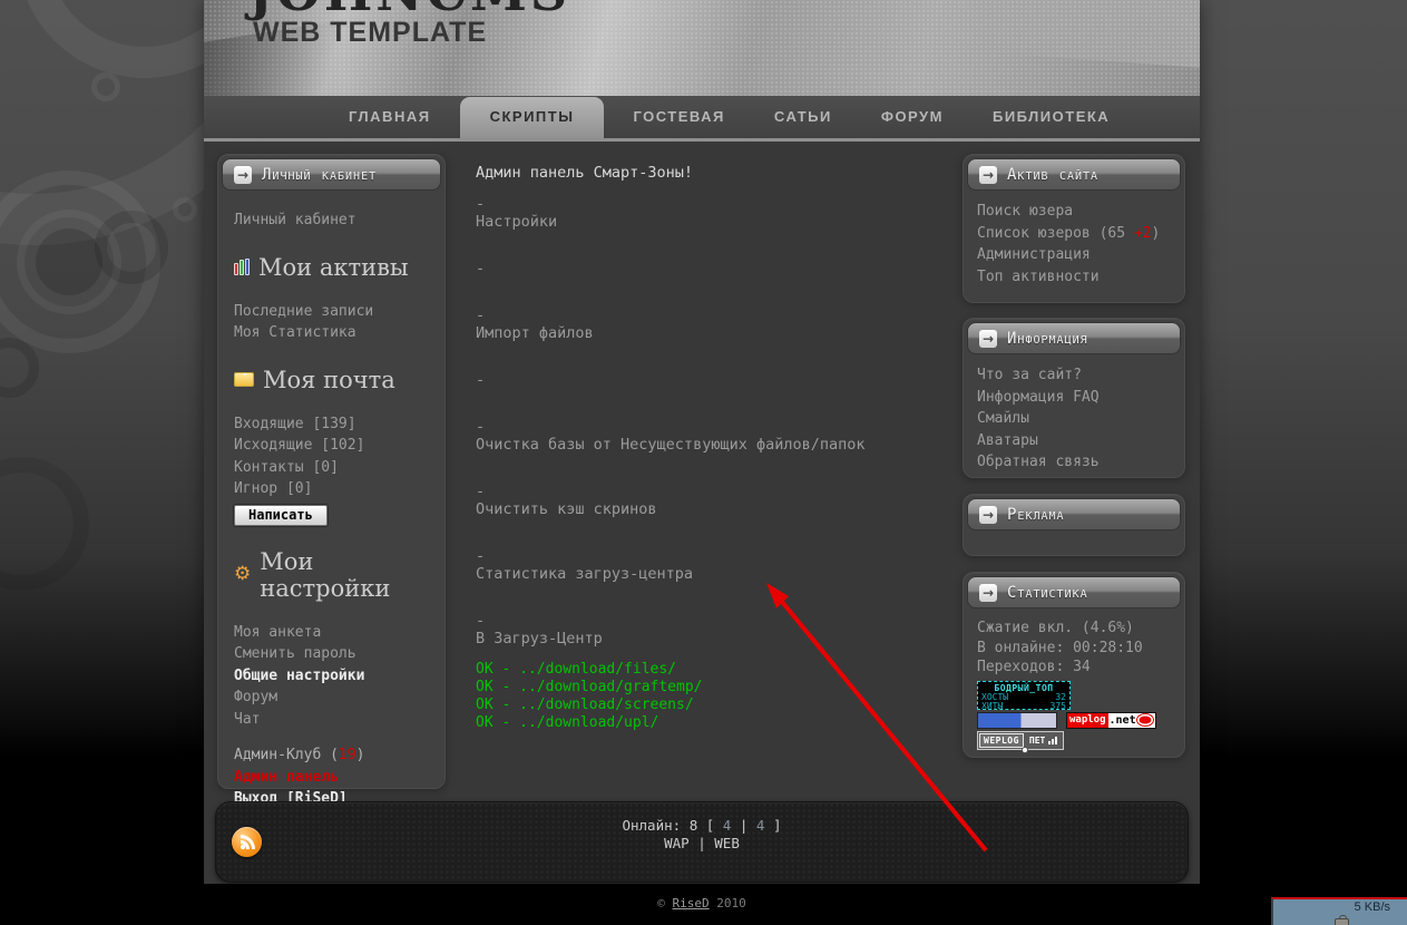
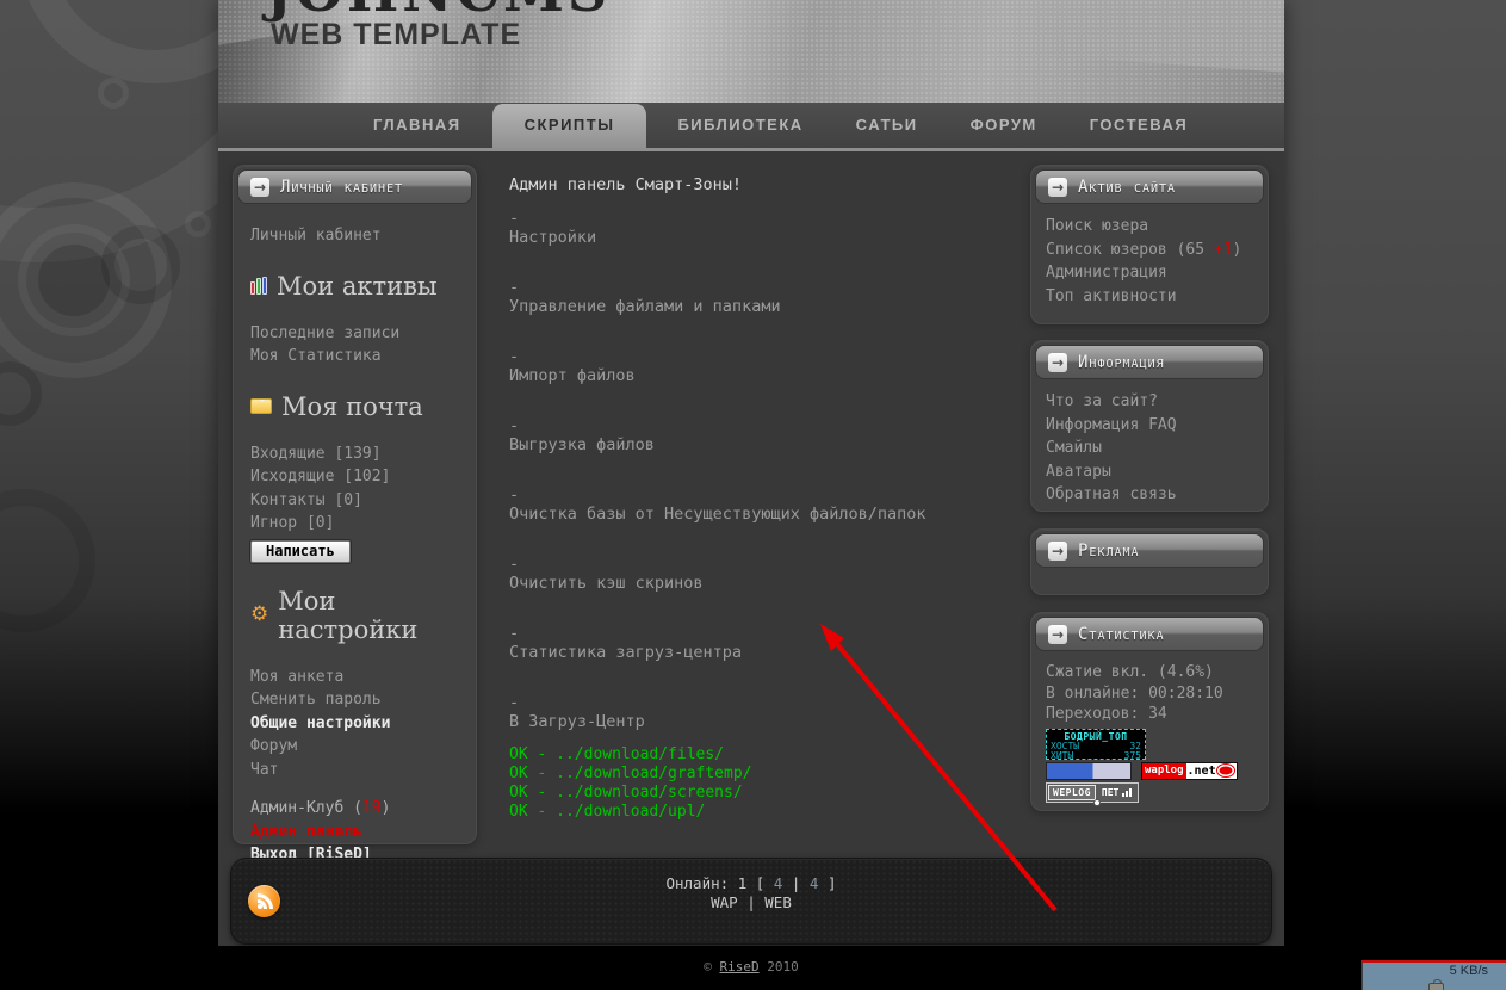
  WEB TEMPLATE
  ГЛАВНАЯ
  СКРИПТЫ
- ГОСТЕВАЯ
+ БИБЛИОТЕКА
  САТЬИ
  ФОРУМ
- БИБЛИОТЕКА
+ ГОСТЕВАЯ
  →
  Личный кабинет
  Личный кабинет
  Мои активы
  Последние записи
  Моя Статистика
  Моя почта
  Входящие [139]
  Исходящие [102]
  Контакты [0]
  Игнор [0]
  Написать
  ⚙
  Мои настройки
  Моя анкета
  Сменить пароль
  Общие настройки
  Форум
  Чат
  Админ-Клуб (19)
  Админ панель
  Выход [RiSeD]
  Админ панель Смарт-Зоны!
  -
  Настройки
  -
+ Управление файлами и папками
  -
  Импорт файлов
  -
+ Выгрузка файлов
  -
  Очистка базы от Несуществующих файлов/папок
  -
  Очистить кэш скринов
  -
  Статистика загруз-центра
  -
  В Загруз-Центр
  OK - ../download/files/
  OK - ../download/graftemp/
  OK - ../download/screens/
  OK - ../download/upl/
  →
  Актив сайта
  Поиск юзера
- Список юзеров (65 +2)
+ Список юзеров (65 +1)
  Администрация
  Топ активности
  →
  Информация
  Что за сайт?
  Информация FAQ
  Смайлы
  Аватары
  Обратная связь
  →
  Реклама
  →
  Статистика
  Сжатие вкл. (4.6%)
  В онлайне: 00:28:10
  Переходов: 34
  БОДРЫЙ_ТОП
  ХОСТЫ
  32
  ХИТЫ
  375
  waplog
  .net
  WEPLOG
  ПЕТ
- Онлайн: 8 [ 4 | 4 ]
+ Онлайн: 1 [ 4 | 4 ]
  WAP | WEB
  © RiseD 2010
  5 KB/s
